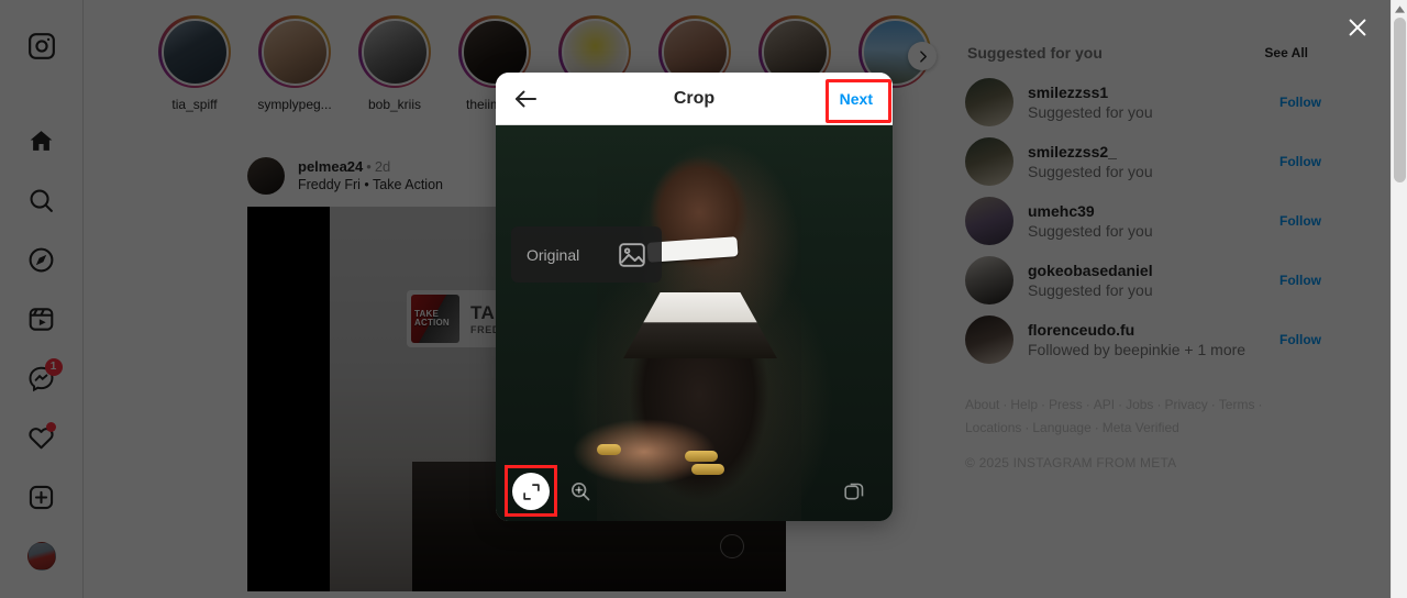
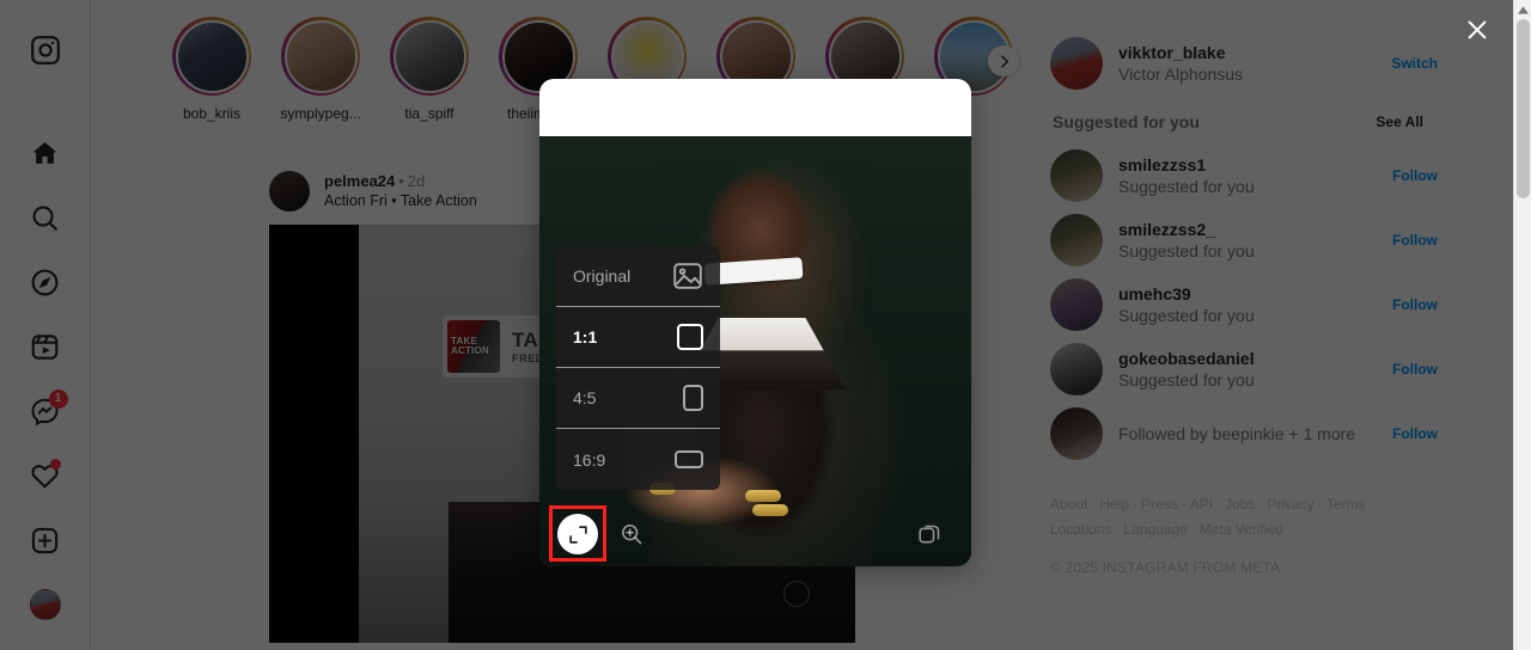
  1
- tia_spiff
+ bob_kriis
  symplypeg...
- bob_kriis
+ tia_spiff
  pelmea24 • 2d
- Freddy Fri • Take Action
+ Action Fri • Take Action
  TAKE
  ACTION
+ vikktor_blake
+ Victor Alphonsus
+ Switch
  Suggested for you
  See All
  smilezzss1
  Suggested for you
  Follow
  smilezzss2_
  Suggested for you
  Follow
  umehc39
  Suggested for you
  Follow
  gokeobasedaniel
  Suggested for you
  Follow
- florenceudo.fu
  Followed by beepinkie + 1 more
  Follow
- Crop
- Next
  Original
+ 1:1
+ 4:5
+ 16:9
